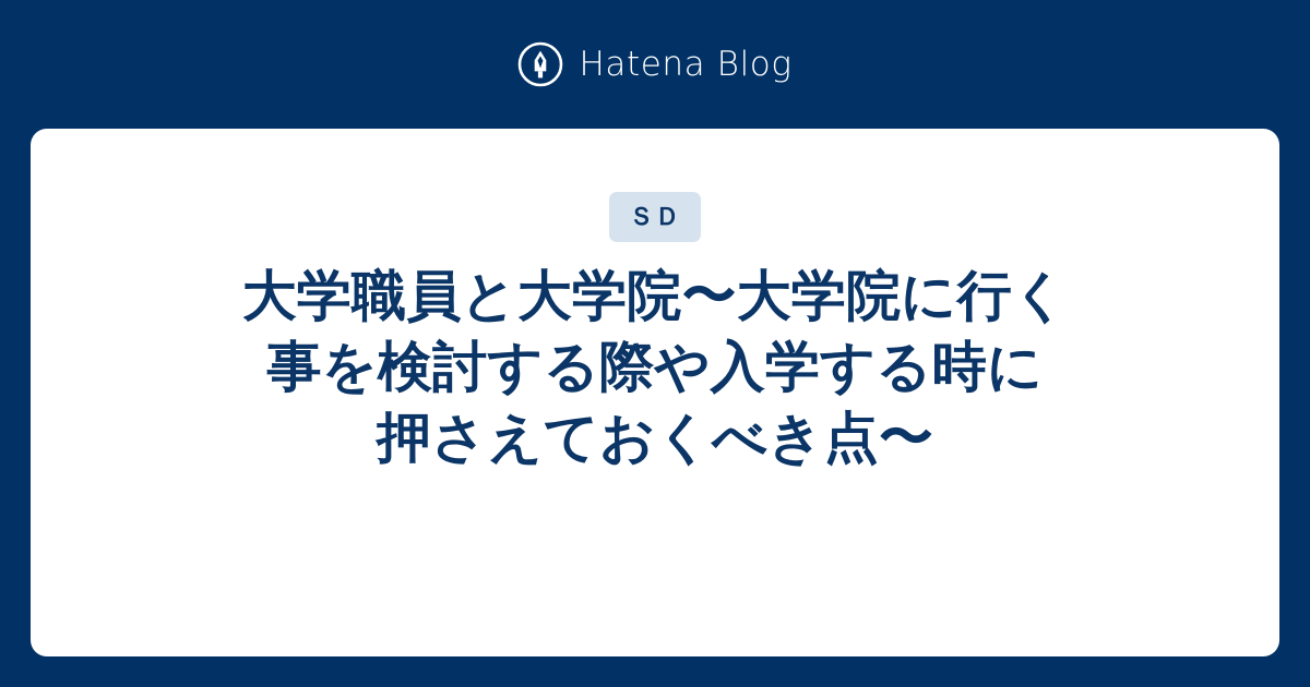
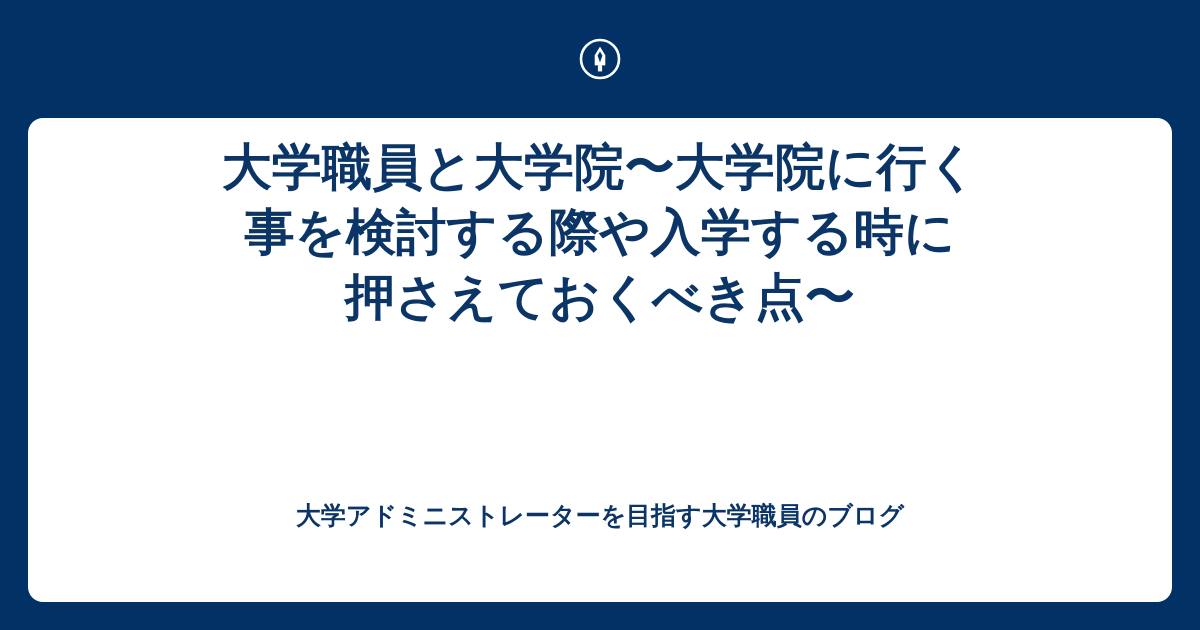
- Hatena Blog
- ＳＤ
  大学職員と大学院〜大学院に行く事を検討する際や入学する時に押さえておくべき点〜
+ 大学アドミニストレーターを目指す大学職員のブログ
